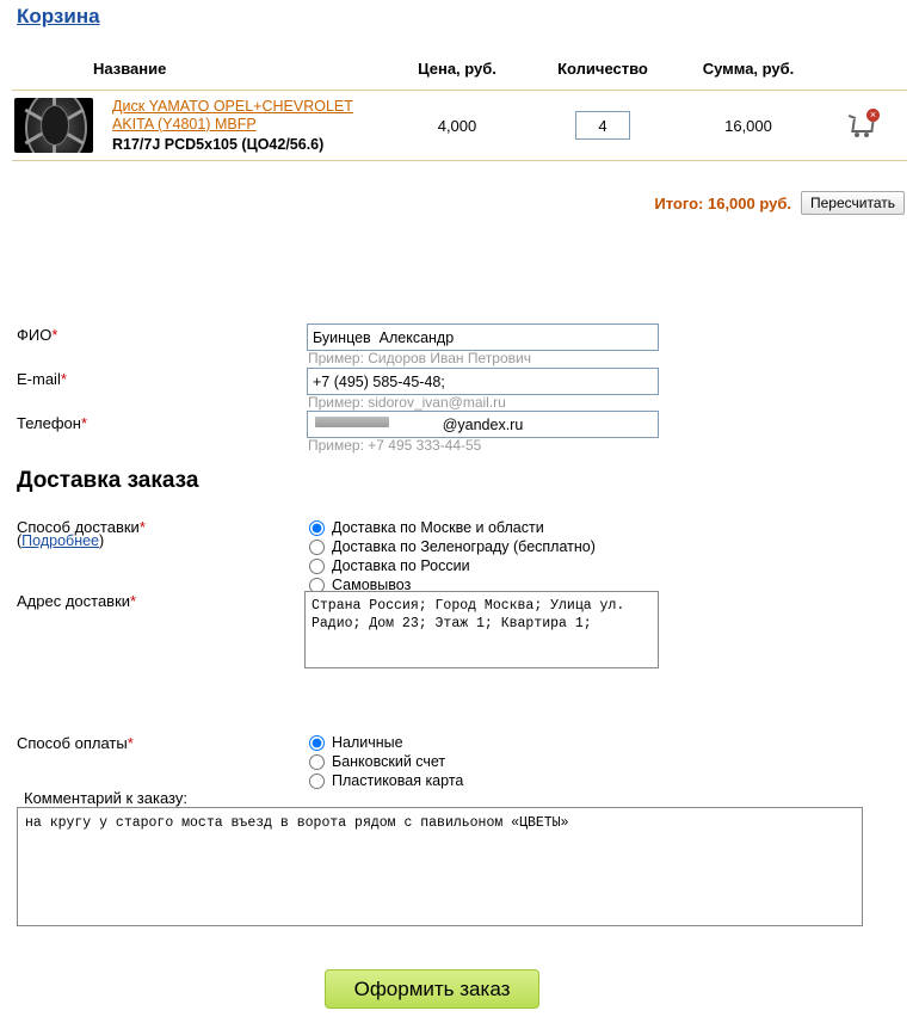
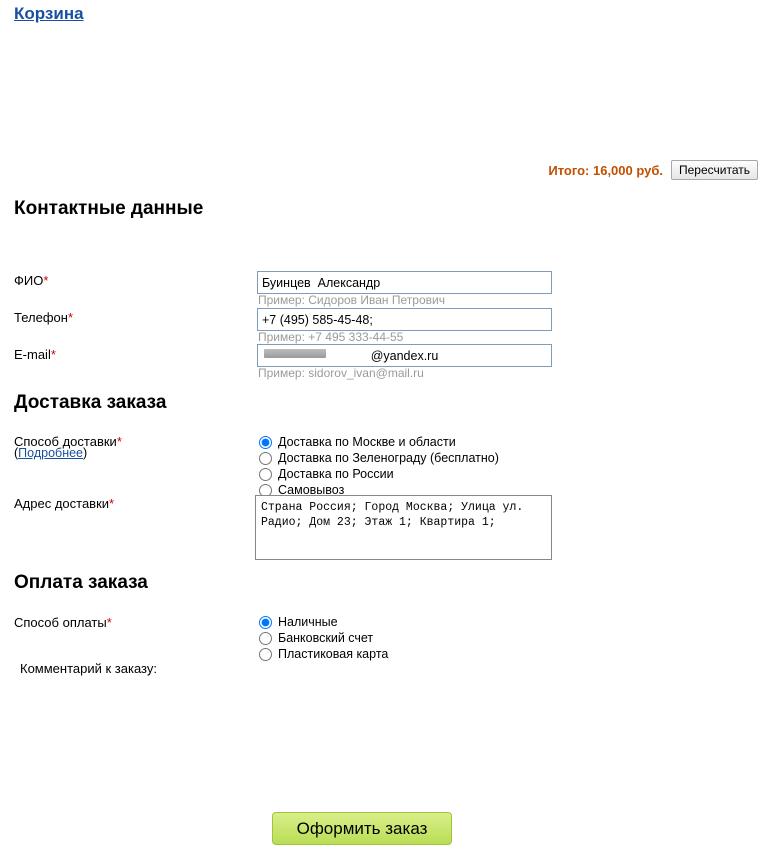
  Корзина
- Название	Цена, руб.	Количество	Сумма, руб.
- 	Диск YAMATO OPEL+CHEVROLET AKITA (Y4801) MBFP R17/7J PCD5x105 (ЦО42/56.6)	4,000	4	16,000	×
  Итого: 16,000 руб.
  Пересчитать
+ Контактные данные
  ФИО*
  Буинцев Александр
  Пример: Сидоров Иван Петрович
- E-mail*
+ Телефон*
  +7 (495) 585-45-48;
- Пример: sidorov_ivan@mail.ru
+ Пример: +7 495 333-44-55
- Телефон*
+ E-mail*
  @yandex.ru
- Пример: +7 495 333-44-55
+ Пример: sidorov_ivan@mail.ru
  Доставка заказа
  Способ доставки*
  (Подробнее)
  Доставка по Москве и области
  Доставка по Зеленограду (бесплатно)
  Доставка по России
  Самовывоз
  Адрес доставки*
+ Оплата заказа
  Способ оплаты*
  Наличные
  Банковский счет
  Пластиковая карта
  Комментарий к заказу:
- на кругу у старого моста въезд в ворота рядом с павильоном «ЦВЕТЫ»
  Оформить заказ
